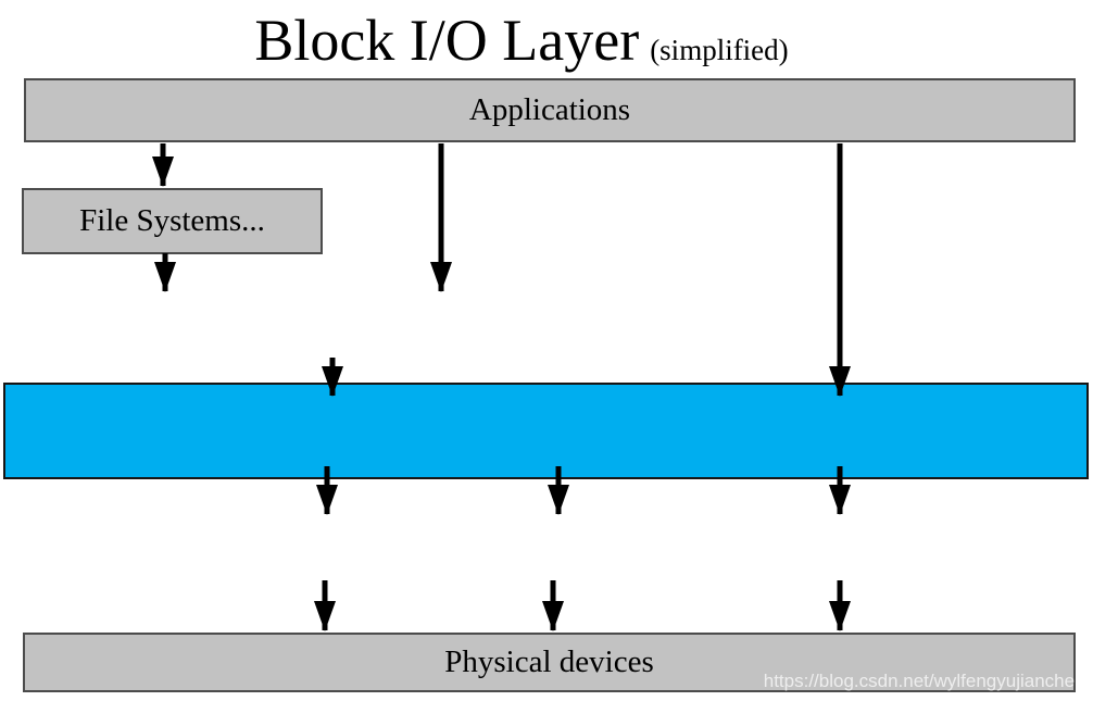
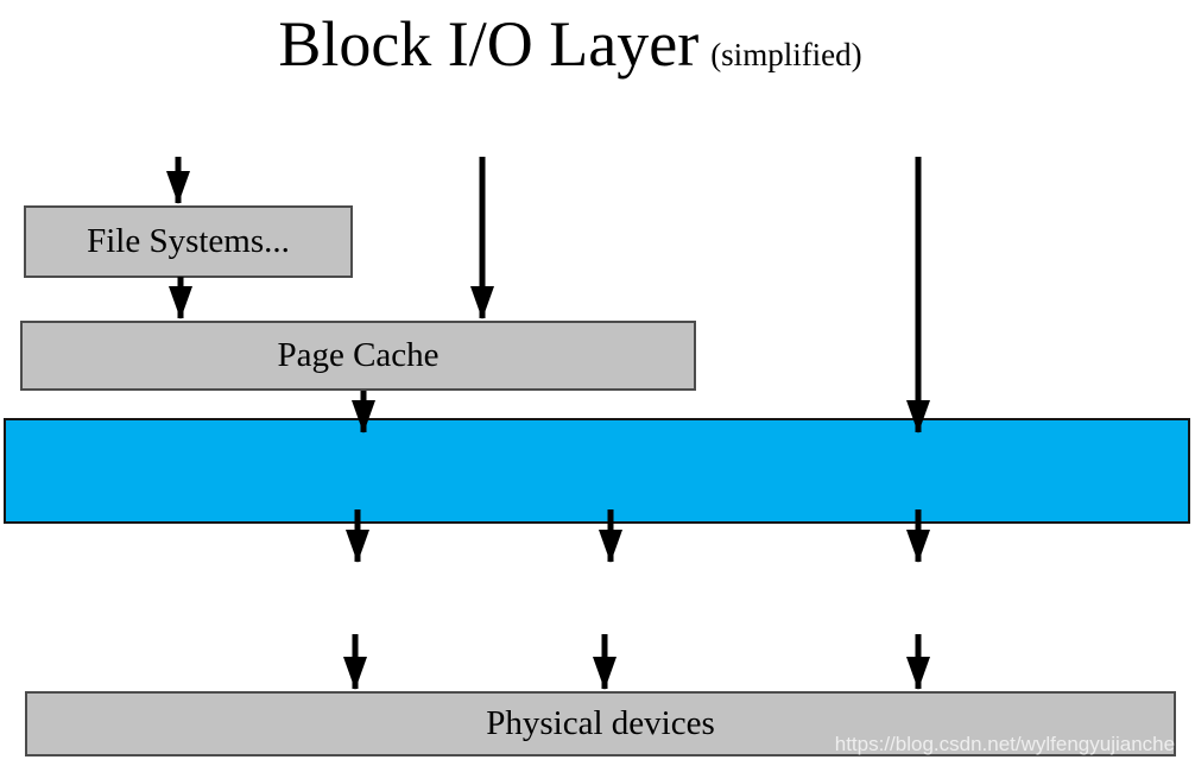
  Block I/O Layer (simplified)
- Applications
  File Systems...
+ Page Cache
  Physical devices
  https://blog.csdn.net/wylfengyujiancheng
